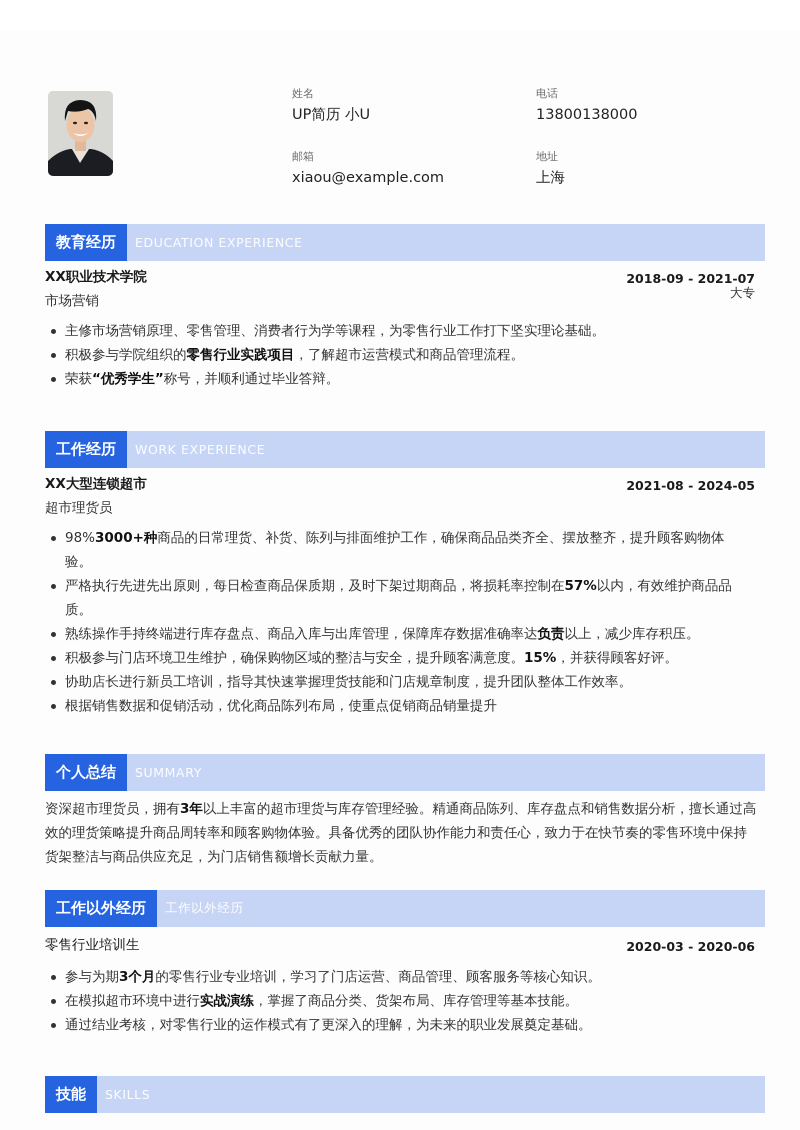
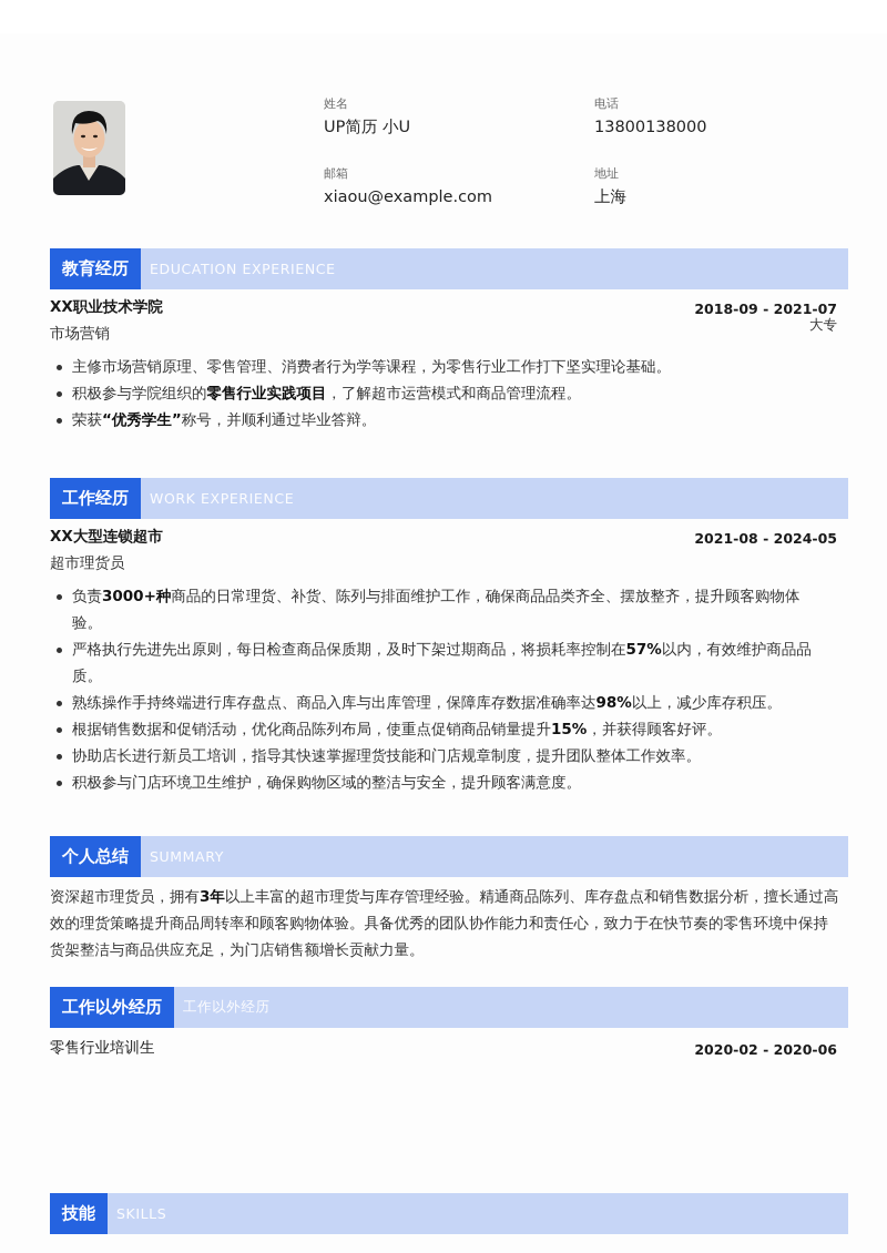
  姓名
  UP简历 小U
  电话
  13800138000
  邮箱
  xiaou@example.com
  地址
  上海
  教育经历
  EDUCATION EXPERIENCE
  XX职业技术学院
  2018-09 - 2021-07
  市场营销
  大专
  主修市场营销原理、零售管理、消费者行为学等课程，为零售行业工作打下坚实理论基础。
  积极参与学院组织的零售行业实践项目，了解超市运营模式和商品管理流程。
  荣获“优秀学生”称号，并顺利通过毕业答辩。
  工作经历
  WORK EXPERIENCE
  XX大型连锁超市
  2021-08 - 2024-05
  超市理货员
- 98%3000+种商品的日常理货、补货、陈列与排面维护工作，确保商品品类齐全、摆放整齐，提升顾客购物体验。
+ 负责3000+种商品的日常理货、补货、陈列与排面维护工作，确保商品品类齐全、摆放整齐，提升顾客购物体验。
  严格执行先进先出原则，每日检查商品保质期，及时下架过期商品，将损耗率控制在57%以内，有效维护商品品质。
- 熟练操作手持终端进行库存盘点、商品入库与出库管理，保障库存数据准确率达负责以上，减少库存积压。
+ 熟练操作手持终端进行库存盘点、商品入库与出库管理，保障库存数据准确率达98%以上，减少库存积压。
- 积极参与门店环境卫生维护，确保购物区域的整洁与安全，提升顾客满意度。15%，并获得顾客好评。
+ 根据销售数据和促销活动，优化商品陈列布局，使重点促销商品销量提升15%，并获得顾客好评。
  协助店长进行新员工培训，指导其快速掌握理货技能和门店规章制度，提升团队整体工作效率。
- 根据销售数据和促销活动，优化商品陈列布局，使重点促销商品销量提升
+ 积极参与门店环境卫生维护，确保购物区域的整洁与安全，提升顾客满意度。
  个人总结
  SUMMARY
  资深超市理货员，拥有3年以上丰富的超市理货与库存管理经验。精通商品陈列、库存盘点和销售数据分析，擅长通过高效的理货策略提升商品周转率和顾客购物体验。具备优秀的团队协作能力和责任心，致力于在快节奏的零售环境中保持货架整洁与商品供应充足，为门店销售额增长贡献力量。
  工作以外经历
  工作以外经历
  零售行业培训生
- 2020-03 - 2020-06
+ 2020-02 - 2020-06
- 参与为期3个月的零售行业专业培训，学习了门店运营、商品管理、顾客服务等核心知识。
- 在模拟超市环境中进行实战演练，掌握了商品分类、货架布局、库存管理等基本技能。
- 通过结业考核，对零售行业的运作模式有了更深入的理解，为未来的职业发展奠定基础。
  技能
  SKILLS
